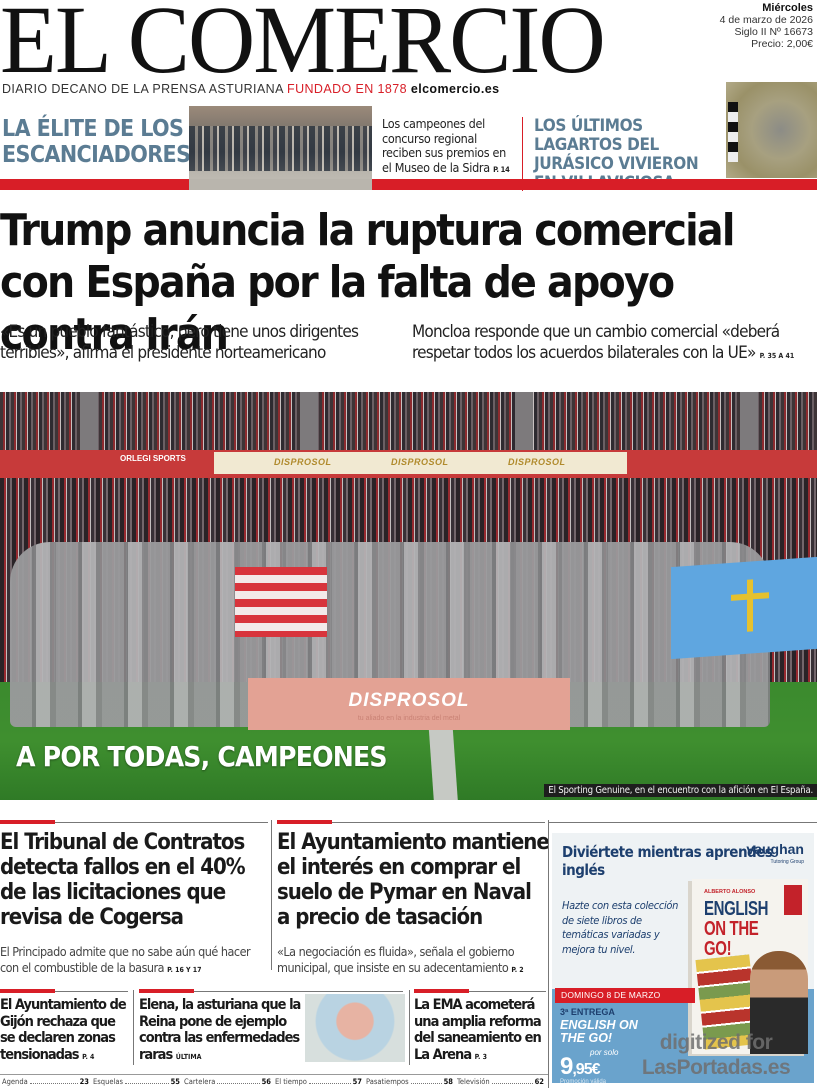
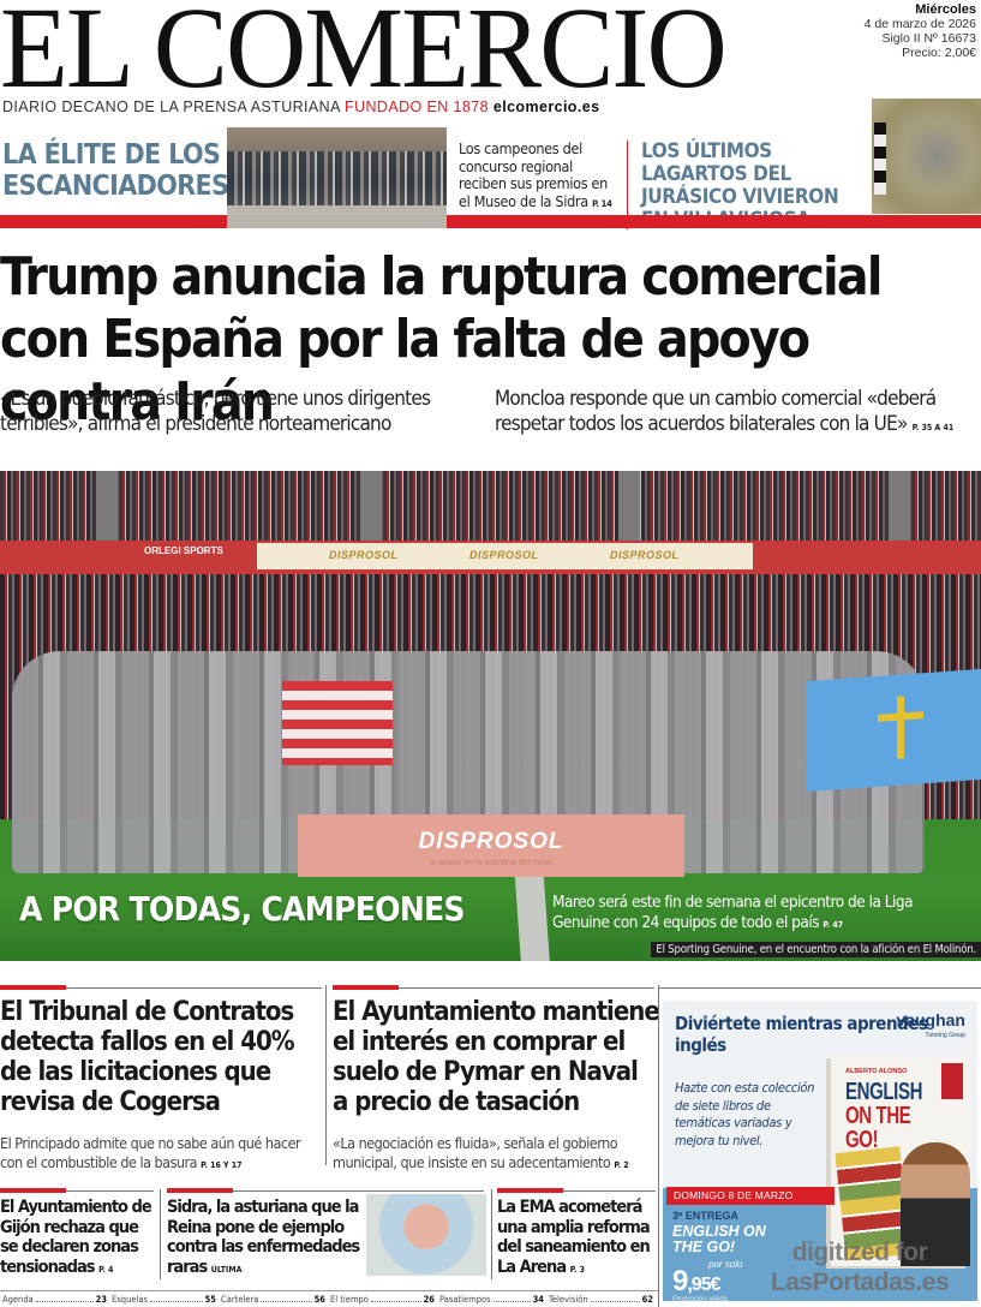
  EL COMERCIO
  DIARIO DECANO DE LA PRENSA ASTURIANA FUNDADO EN 1878 elcomercio.es
  Miércoles
  4 de marzo de 2026
  Siglo II Nº 16673
  Precio: 2,00€
  LA ÉLITE DE LOS ESCANCIADORES
  Los campeones del concurso regional reciben sus premios en el Museo de la Sidra P. 14
  Trump anuncia la ruptura comercial con España por la falta de apoyo contra Irán
  «Es un pueblo fantástico, pero tiene unos dirigentes terribles», afirma el presidente norteamericano
  Moncloa responde que un cambio comercial «deberá respetar todos los acuerdos bilaterales con la UE» P. 35 A 41
  ORLEGI SPORTS
  DISPROSOL
  DISPROSOL
  DISPROSOL
  DISPROSOL
  A POR TODAS, CAMPEONES
+ Mareo será este fin de semana el epicentro de la Liga Genuine con 24 equipos de todo el país P. 47
- El Sporting Genuine, en el encuentro con la afición en El España.
+ El Sporting Genuine, en el encuentro con la afición en El Molinón.
  El Tribunal de Contratos detecta fallos en el 40% de las licitaciones que revisa de Cogersa
  El Principado admite que no sabe aún qué hacer con el combustible de la basura P. 16 Y 17
  El Ayuntamiento mantiene el interés en comprar el suelo de Pymar en Naval a precio de tasación
  «La negociación es fluida», señala el gobierno municipal, que insiste en su adecentamiento P. 2
  El Ayuntamiento de Gijón rechaza que se declaren zonas tensionadas P. 4
- Elena, la asturiana que la Reina pone de ejemplo contra las enfermedades raras ÚLTIMA
+ Sidra, la asturiana que la Reina pone de ejemplo contra las enfermedades raras ÚLTIMA
  La EMA acometerá una amplia reforma del saneamiento en La Arena P. 3
  Agenda
  23
  Esquelas
  55
  Cartelera
  56
  El tiempo
- 57
+ 26
  Pasatiempos
- 58
+ 34
  Televisión
  62
  Diviértete mientras aprendes inglés
  vaughan
  Hazte con esta colección de siete libros de temáticas variadas y mejora tu nivel.
  ENGLISH
  ON THE GO!
  DOMINGO 8 DE MARZO
  3ª ENTREGA
  ENGLISH ON THE GO!
  por solo
  9,95€
  digitized for LasPortadas.es
